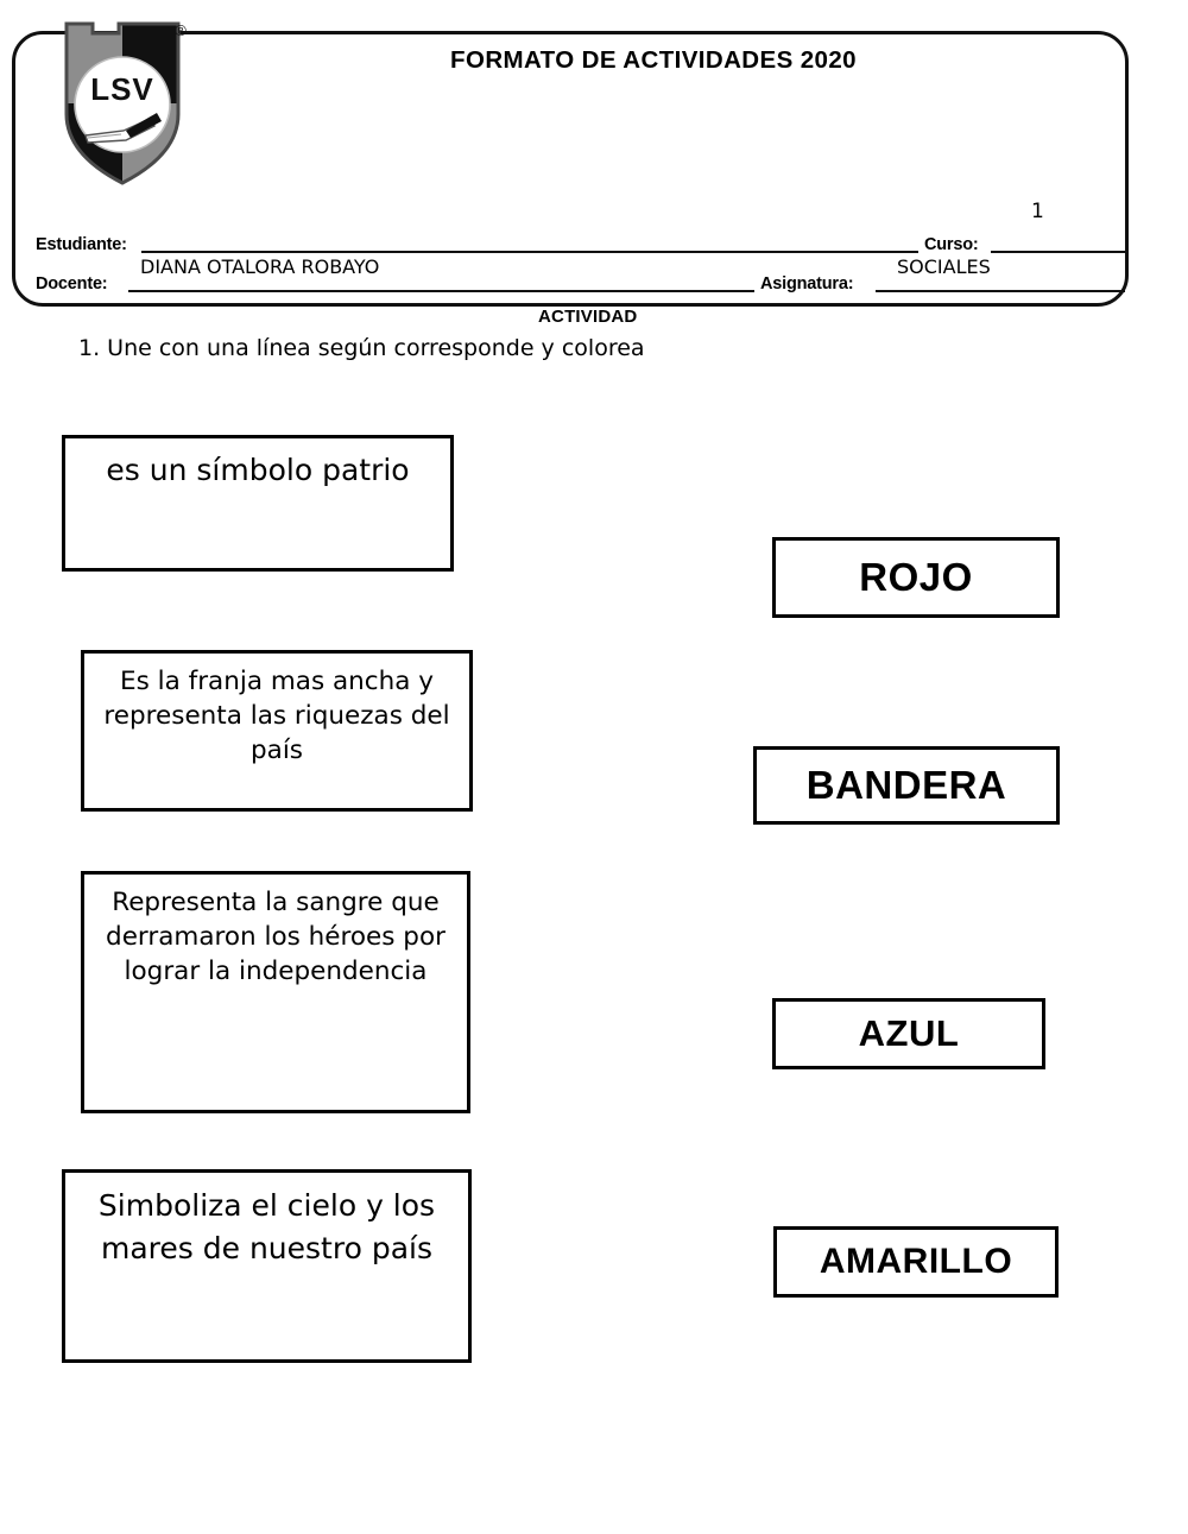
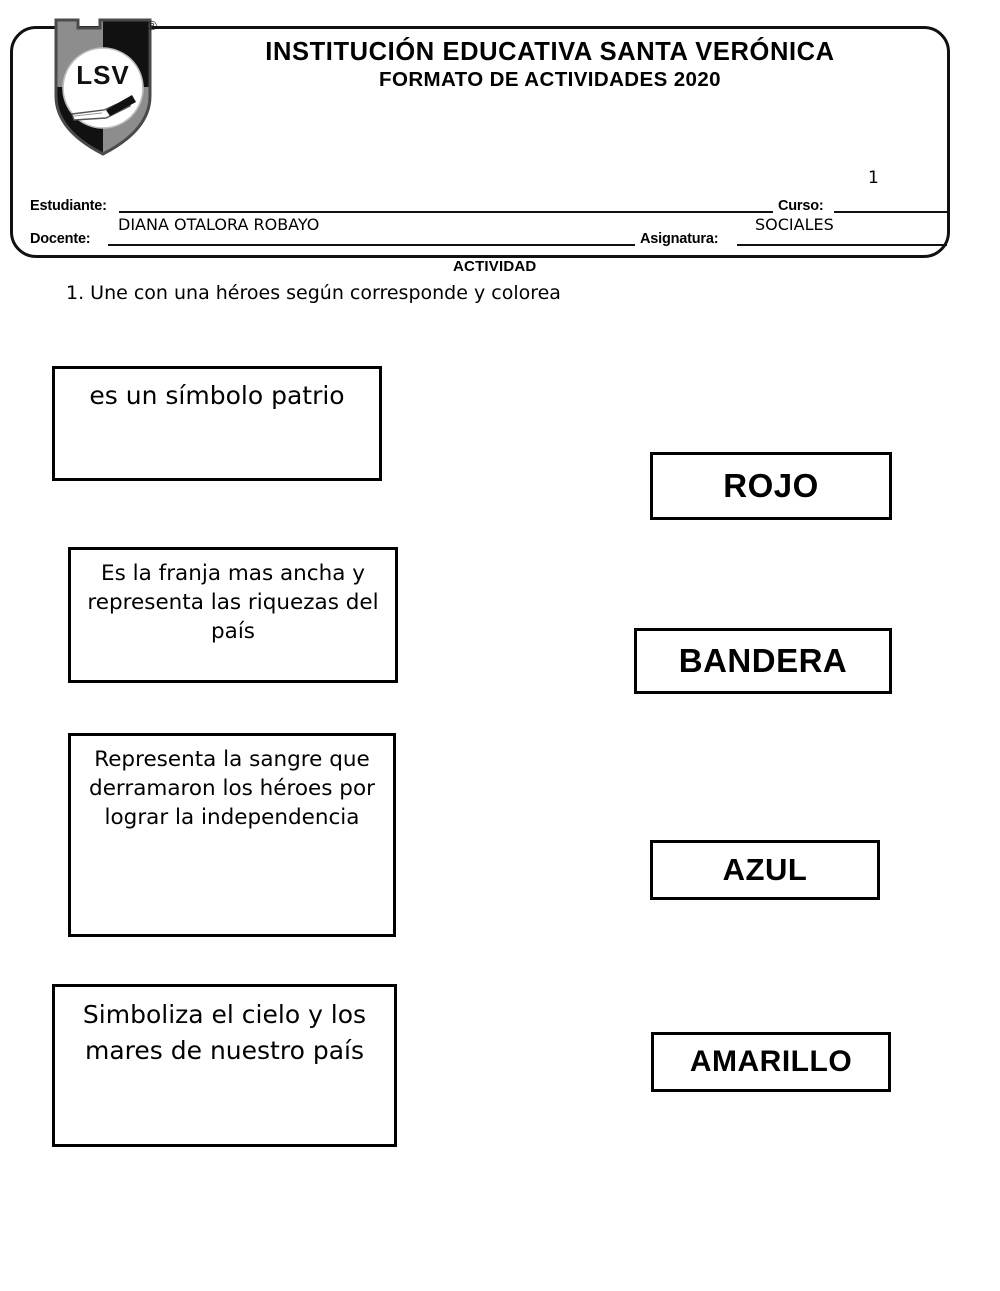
  LSV
  ®
+ INSTITUCIÓN EDUCATIVA SANTA VERÓNICA
  FORMATO DE ACTIVIDADES 2020
  1
  Estudiante:
  Curso:
  Docente:
  DIANA OTALORA ROBAYO
  Asignatura:
  SOCIALES
  ACTIVIDAD
- 1. Une con una línea según corresponde y colorea
+ 1. Une con una héroes según corresponde y colorea
  es un símbolo patrio
  Es la franja mas ancha y representa las riquezas del país
  Representa la sangre que derramaron los héroes por lograr la independencia
  Simboliza el cielo y los mares de nuestro país
  ROJO
  BANDERA
  AZUL
  AMARILLO
